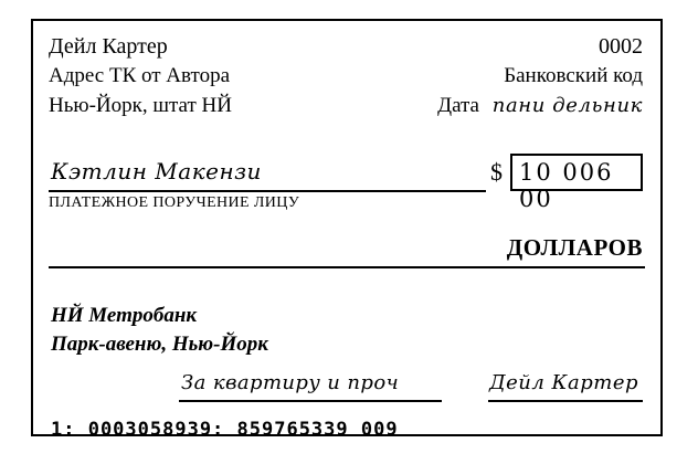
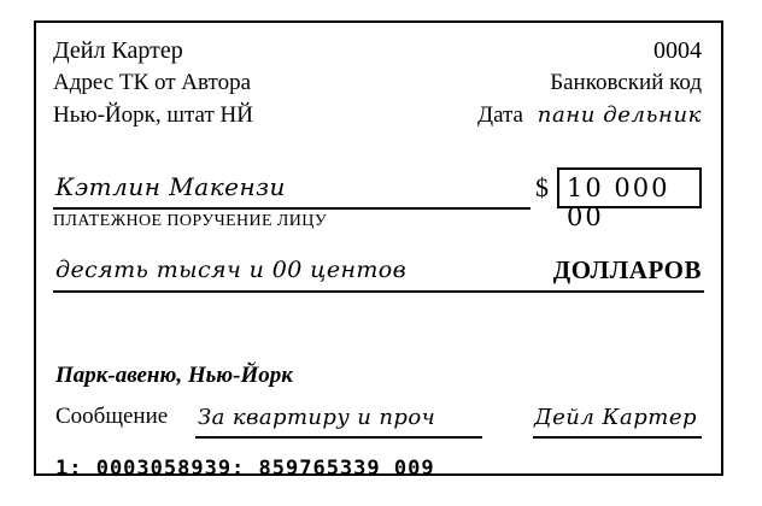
  Дейл Картер
- 0002
+ 0004
  Адрес ТК от Автора
  Банковский код
  Нью-Йорк, штат НЙ
  Дата
  пани дельник
  Кэтлин Макензи
  ПЛАТЕЖНОЕ ПОРУЧЕНИЕ ЛИЦУ
  $
- 10 006 00
+ 10 000 00
+ десять тысяч и 00 центов
  ДОЛЛАРОВ
- НЙ Метробанк
  Парк-авеню, Нью-Йорк
+ Сообщение
  За квартиру и проч
  Дейл Картер
  1: 0003058939: 859765339 009
